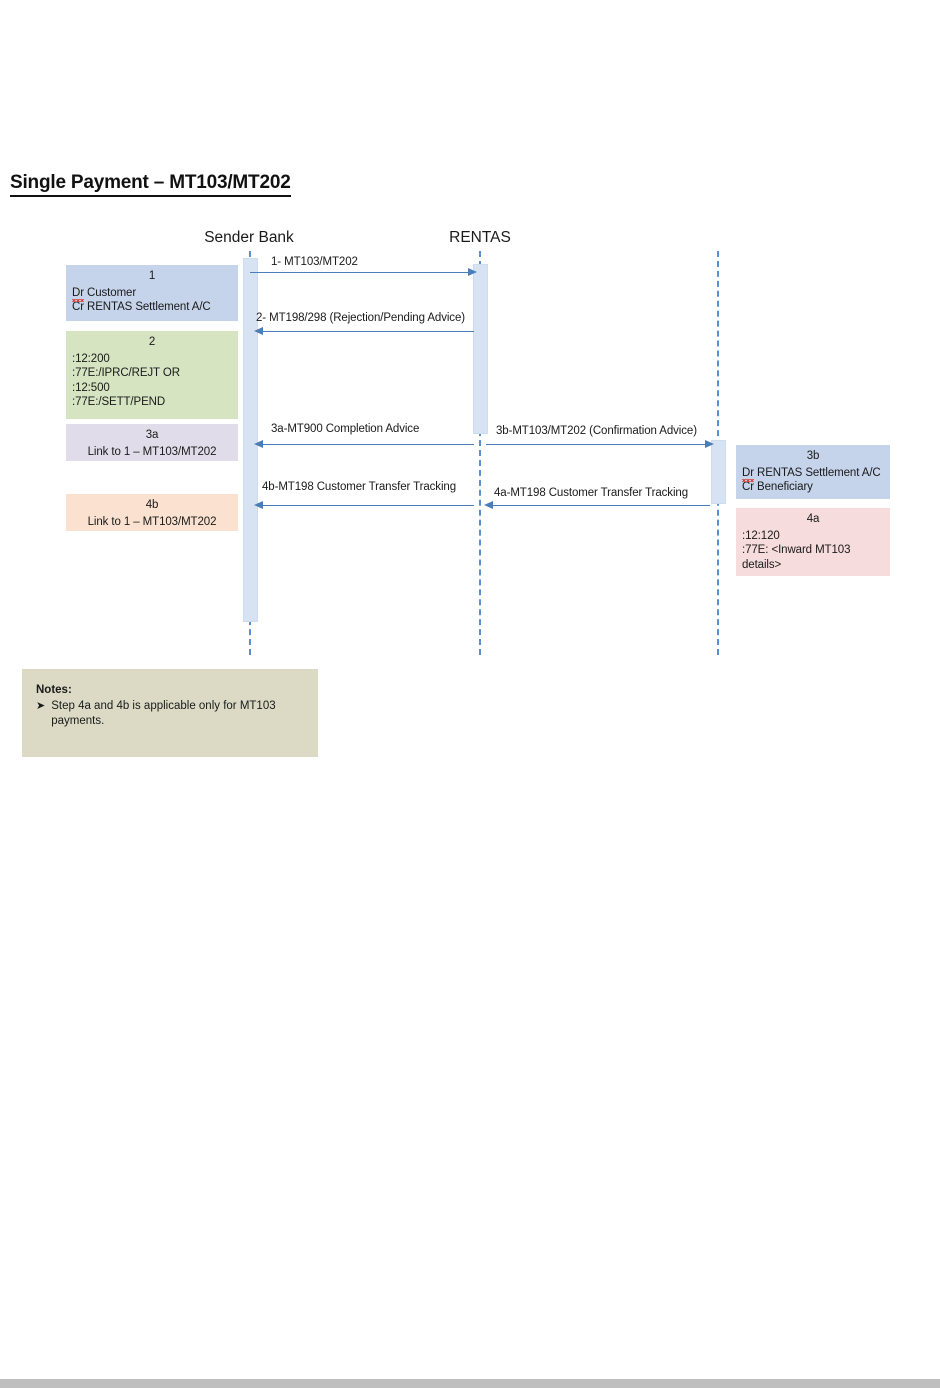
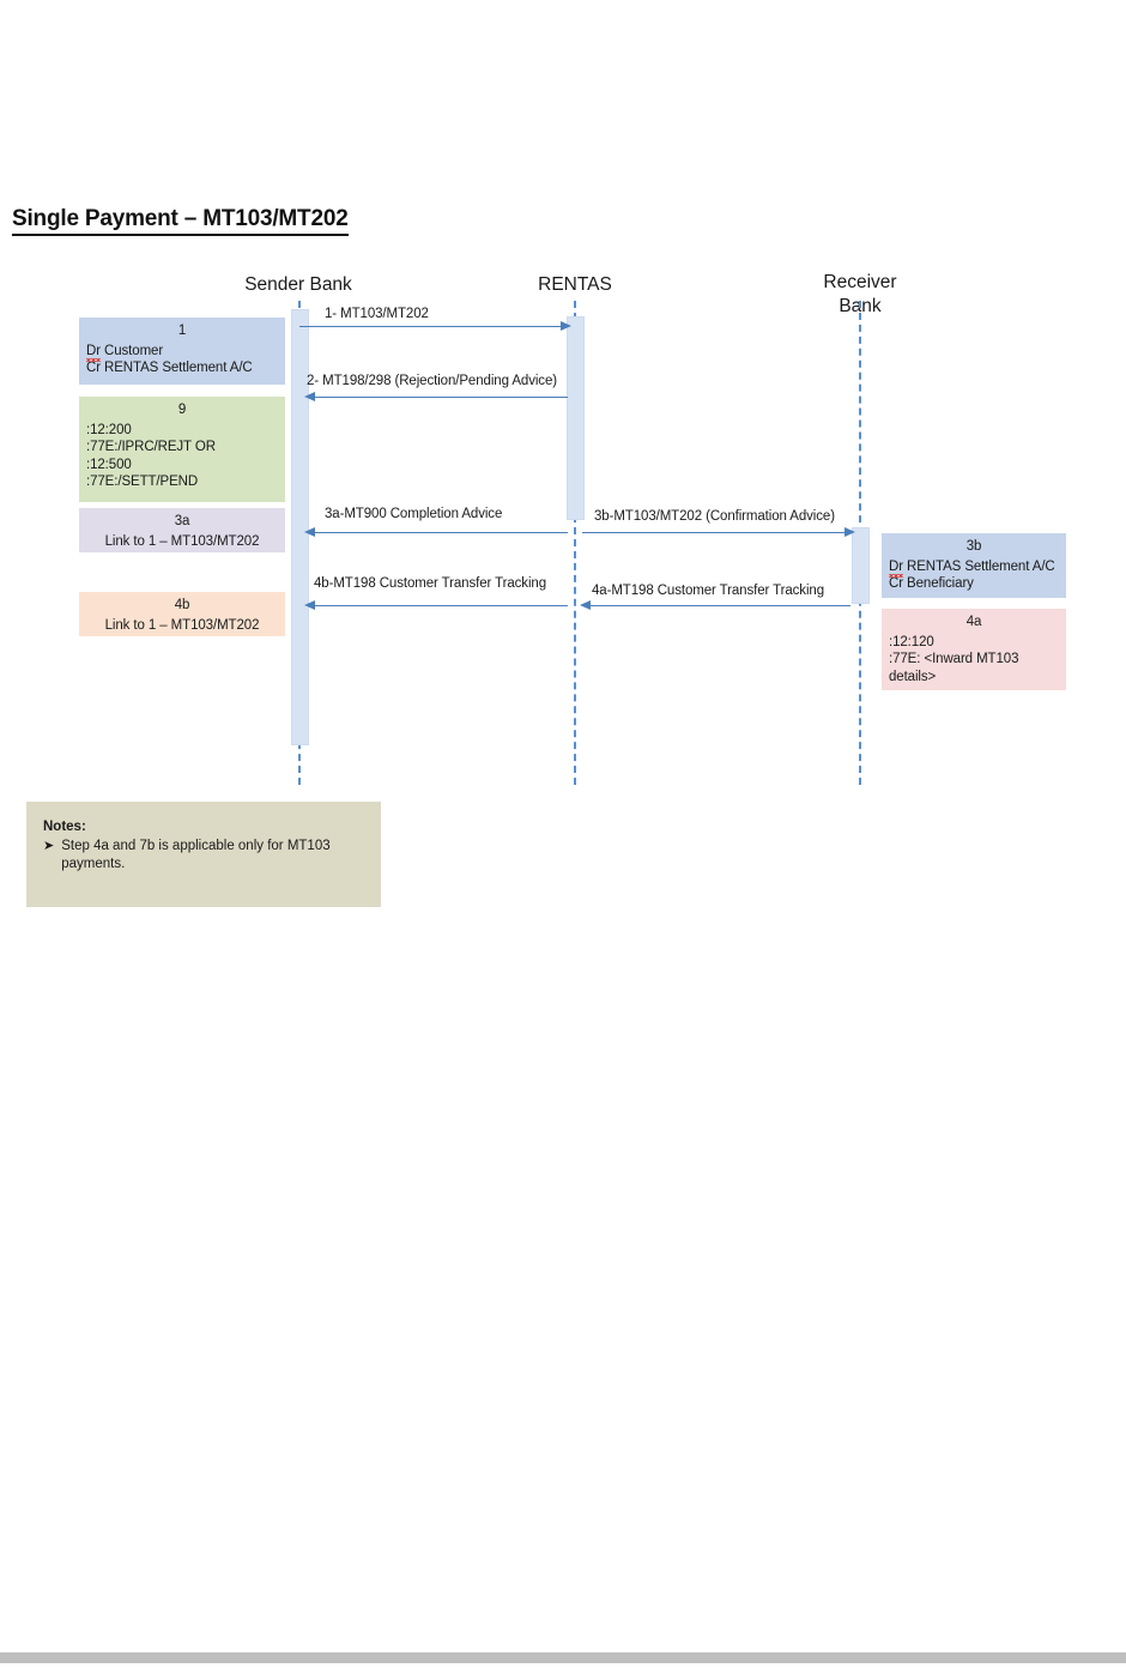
  Single Payment – MT103/MT202
  Sender Bank
  RENTAS
+ Receiver
+ Bank
  1- MT103/MT202
  2- MT198/298 (Rejection/Pending Advice)
  3a-MT900 Completion Advice
  3b-MT103/MT202 (Confirmation Advice)
  4b-MT198 Customer Transfer Tracking
  4a-MT198 Customer Transfer Tracking
  1
  Dr Customer
  Cr RENTAS Settlement A/C
- 2
+ 9
  :12:200
  :77E:/IPRC/REJT OR
  :12:500
  :77E:/SETT/PEND
  3a
  Link to 1 – MT103/MT202
  4b
  Link to 1 – MT103/MT202
  3b
  Dr RENTAS Settlement A/C
  Cr Beneficiary
  4a
  :12:120
  :77E: <Inward MT103
  details>
  Notes:
  ➤
- Step 4a and 4b is applicable only for MT103 payments.
+ Step 4a and 7b is applicable only for MT103 payments.
